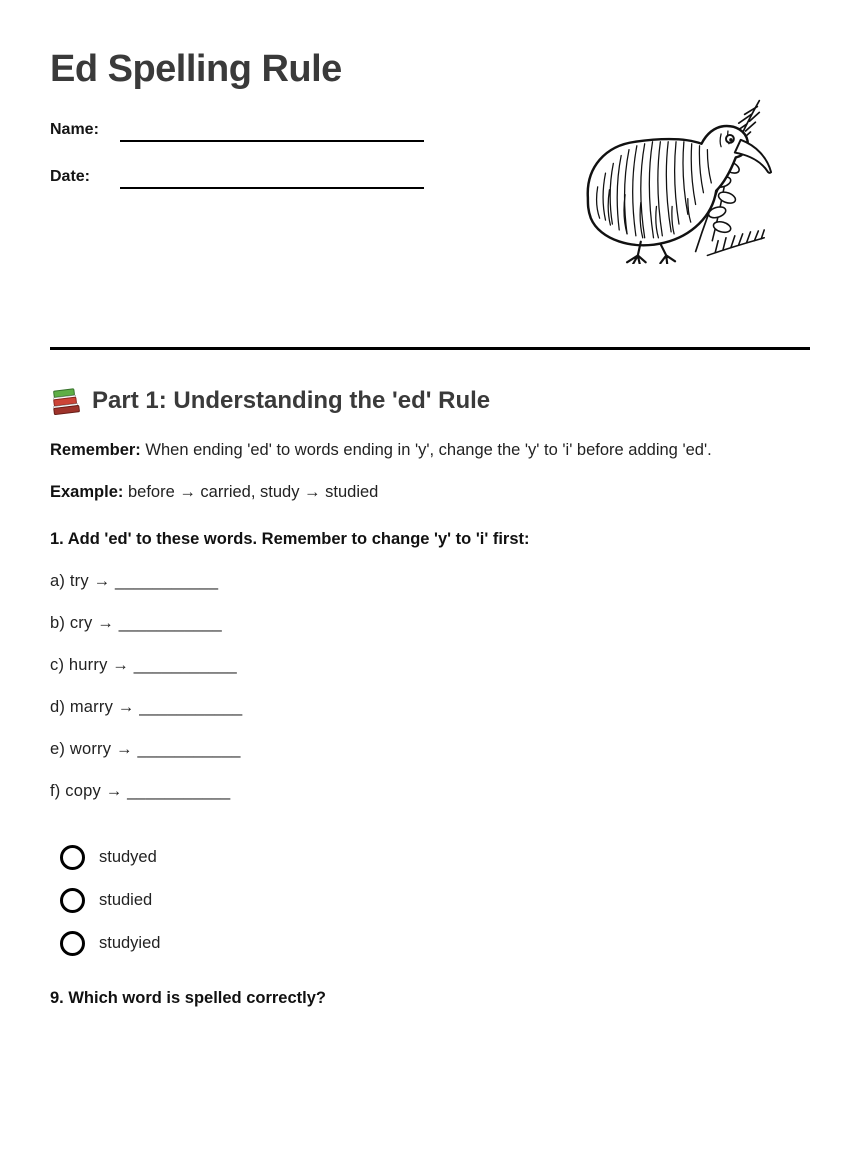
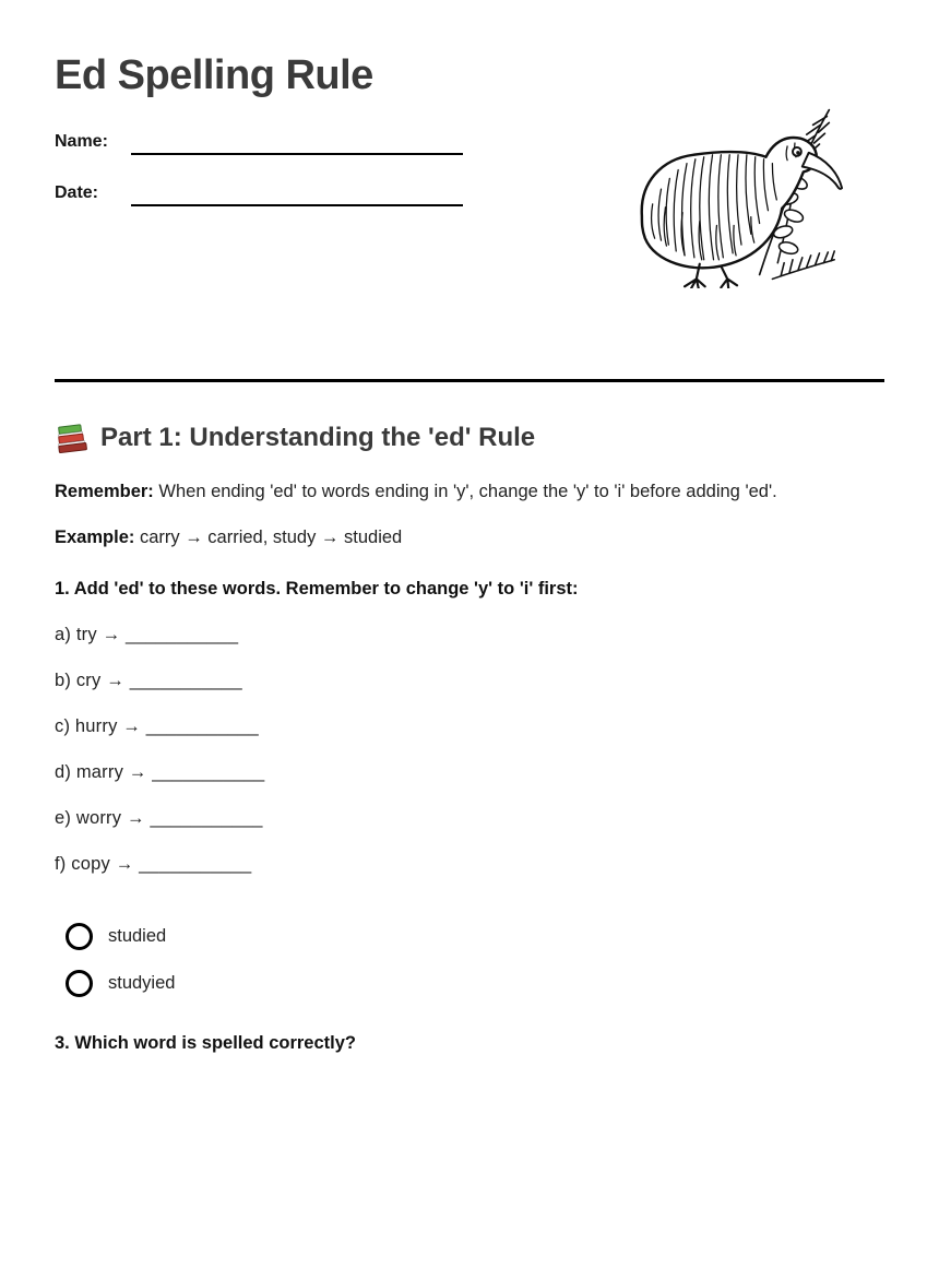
  Ed Spelling Rule
  Name:
  Date:
  Part 1: Understanding the 'ed' Rule
  Remember: When ending 'ed' to words ending in 'y', change the 'y' to 'i' before adding 'ed'.
- Example: before → carried, study → studied
+ Example: carry → carried, study → studied
  1. Add 'ed' to these words. Remember to change 'y' to 'i' first:
  a) try → ___________
  b) cry → ___________
  c) hurry → ___________
  d) marry → ___________
  e) worry → ___________
  f) copy → ___________
- studyed
  studied
  studyied
- 9. Which word is spelled correctly?
+ 3. Which word is spelled correctly?
